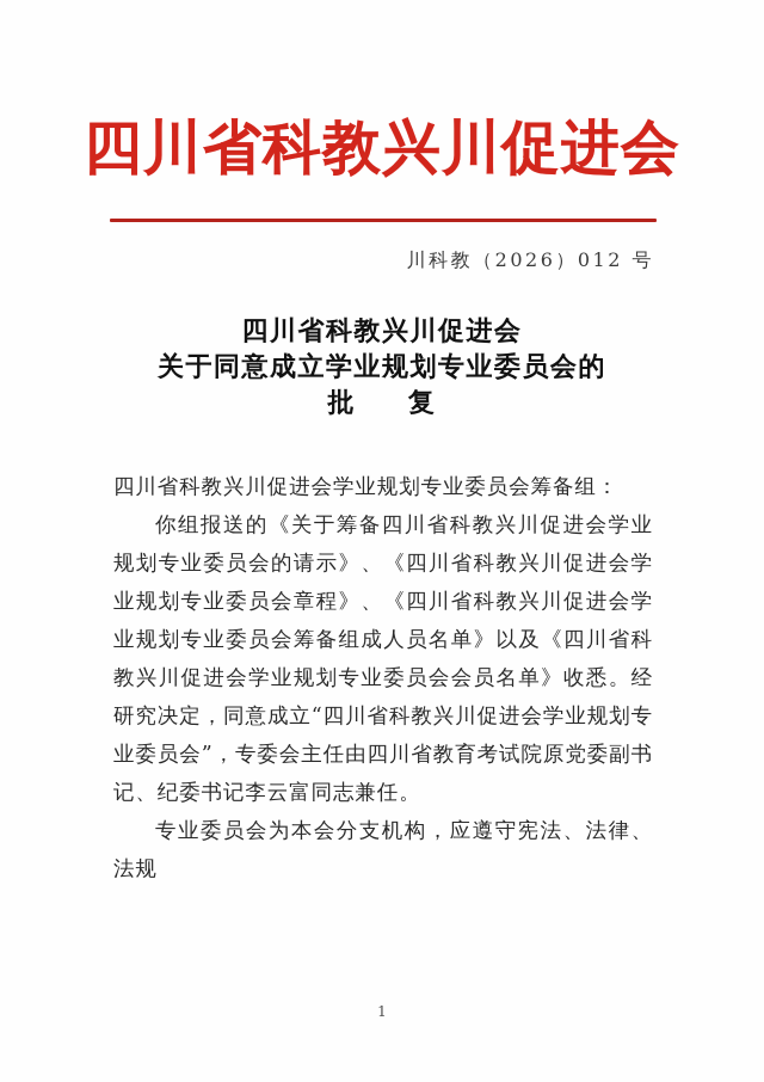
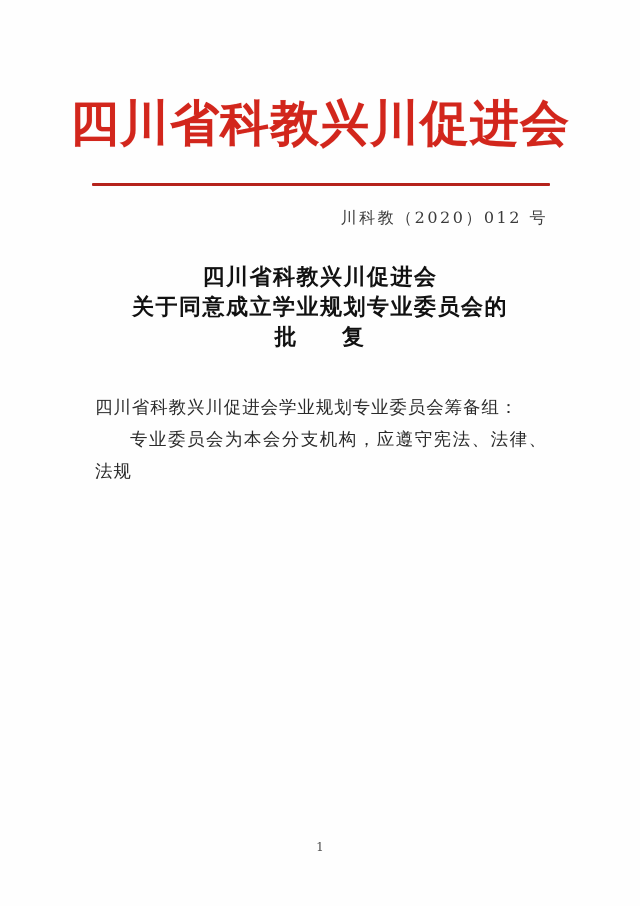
  四川省科教兴川促进会
- 川科教（2026）012 号
+ 川科教（2020）012 号
  四川省科教兴川促进会
  关于同意成立学业规划专业委员会的
  批 复
  四川省科教兴川促进会学业规划专业委员会筹备组：
- 你组报送的《关于筹备四川省科教兴川促进会学业规划专业委员会的请示》、《四川省科教兴川促进会学业规划专业委员会章程》、《四川省科教兴川促进会学业规划专业委员会筹备组成人员名单》以及《四川省科教兴川促进会学业规划专业委员会会员名单》收悉。经研究决定，同意成立“四川省科教兴川促进会学业规划专业委员会”，专委会主任由四川省教育考试院原党委副书记、纪委书记李云富同志兼任。
  专业委员会为本会分支机构，应遵守宪法、法律、法规
  1
